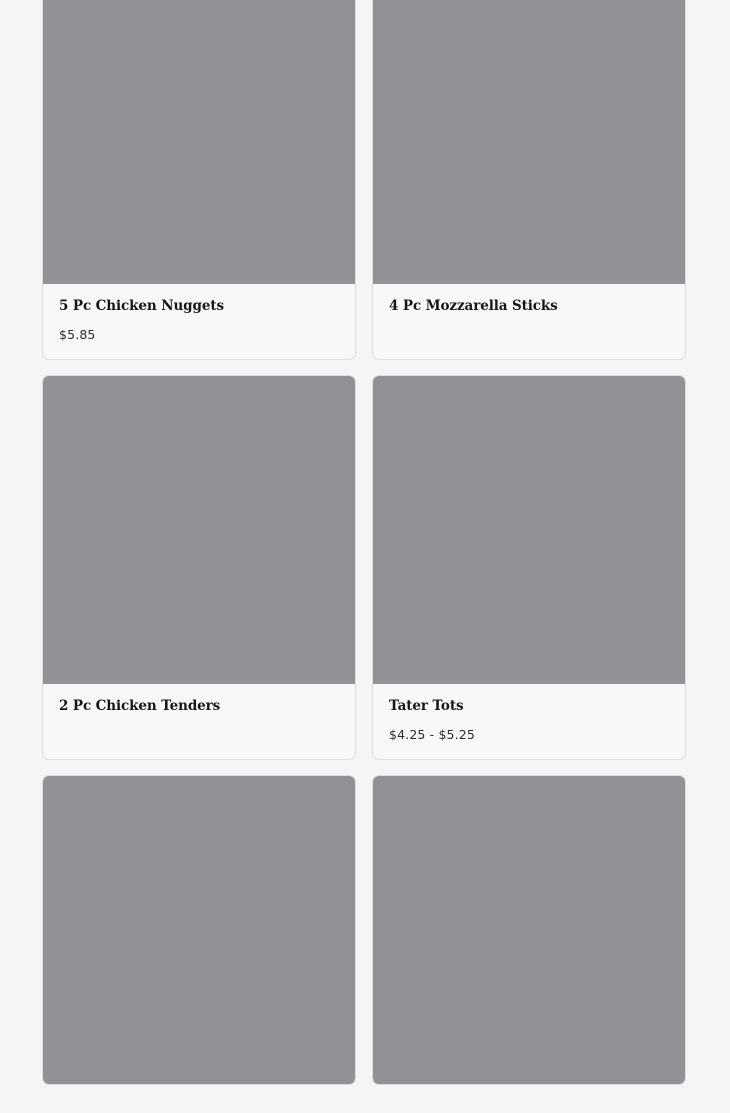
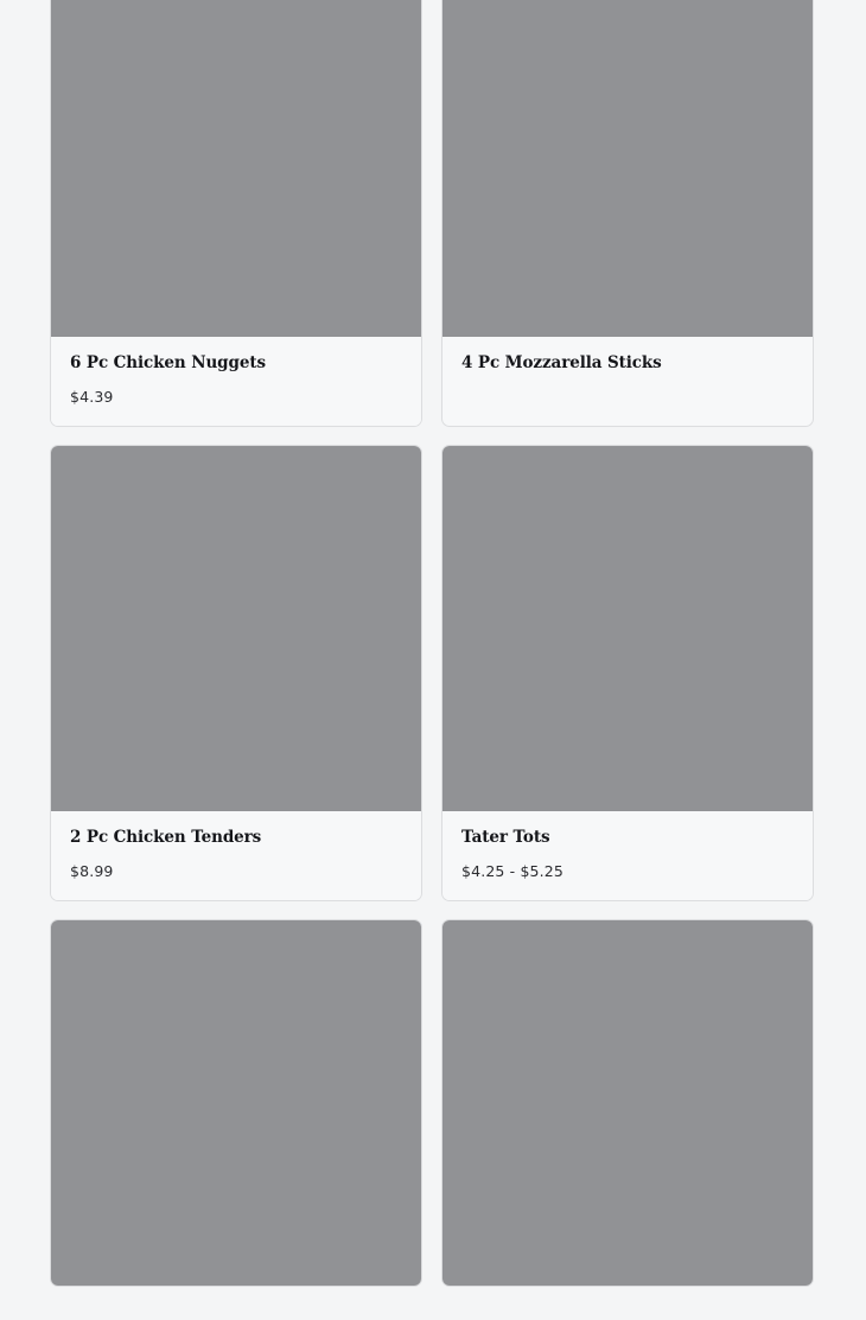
- 5 Pc Chicken Nuggets
+ 6 Pc Chicken Nuggets
- $5.85
+ $4.39
  4 Pc Mozzarella Sticks
  2 Pc Chicken Tenders
+ $8.99
  Tater Tots
  $4.25 - $5.25
